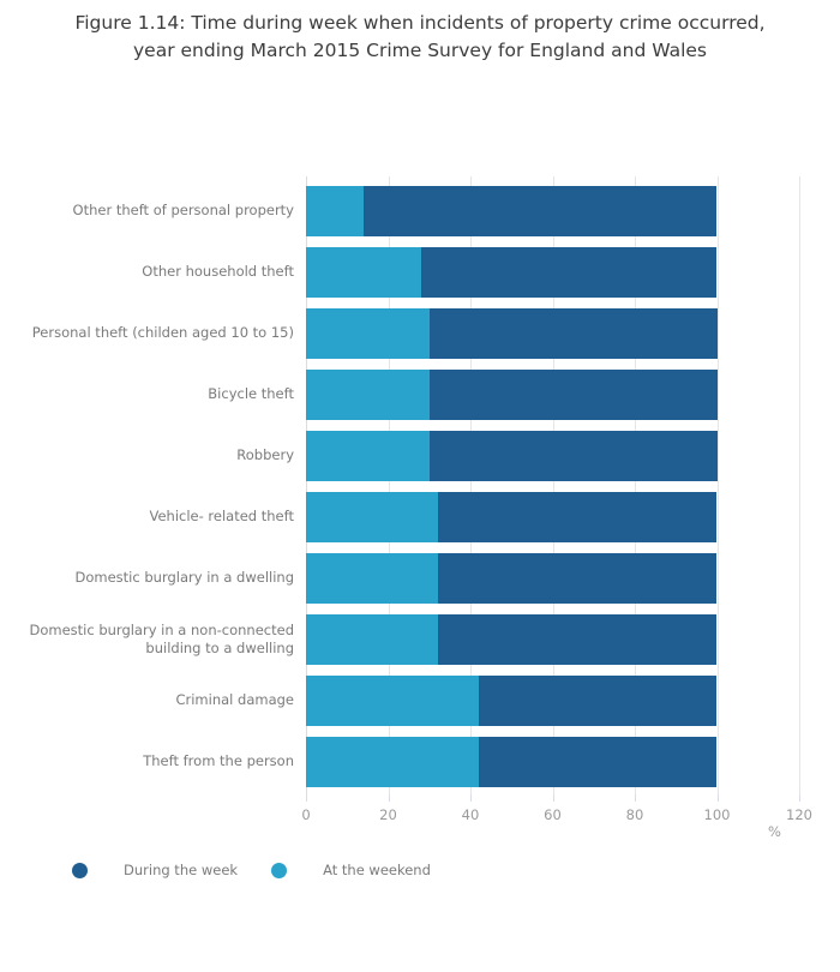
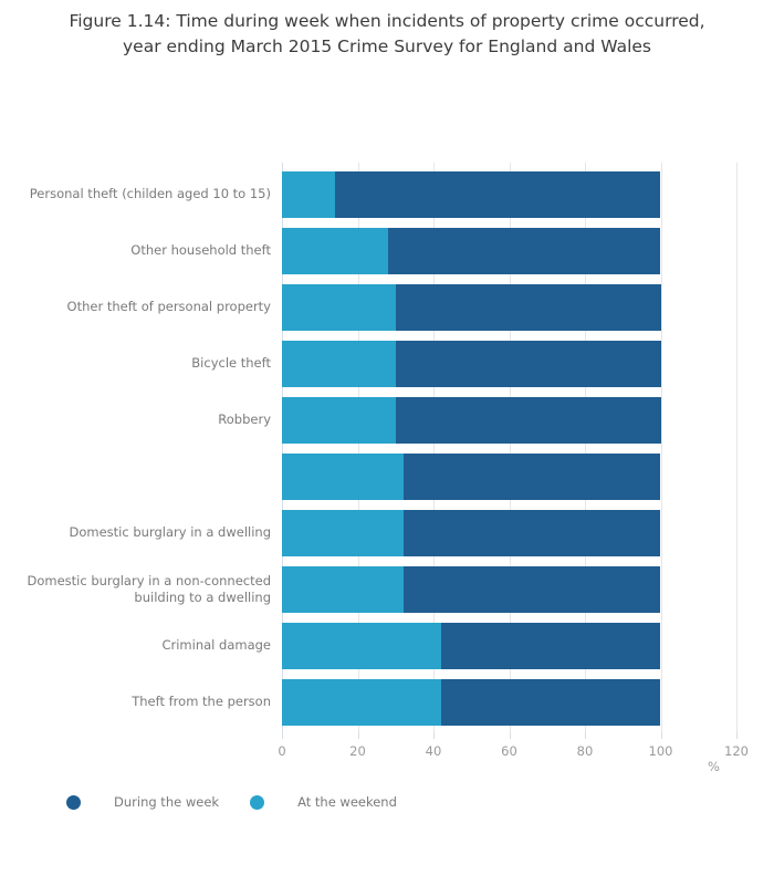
  Figure 1.14: Time during week when incidents of property crime occurred,
  year ending March 2015 Crime Survey for England and Wales
- Other theft of personal property
+ Personal theft (childen aged 10 to 15)
  Other household theft
- Personal theft (childen aged 10 to 15)
+ Other theft of personal property
  Bicycle theft
  Robbery
- Vehicle- related theft
  Domestic burglary in a dwelling
  Domestic burglary in a non-connected building to a dwelling
  Criminal damage
  Theft from the person
  0
  20
  40
  60
  80
  100
  120
  %
  During the week
  At the weekend
